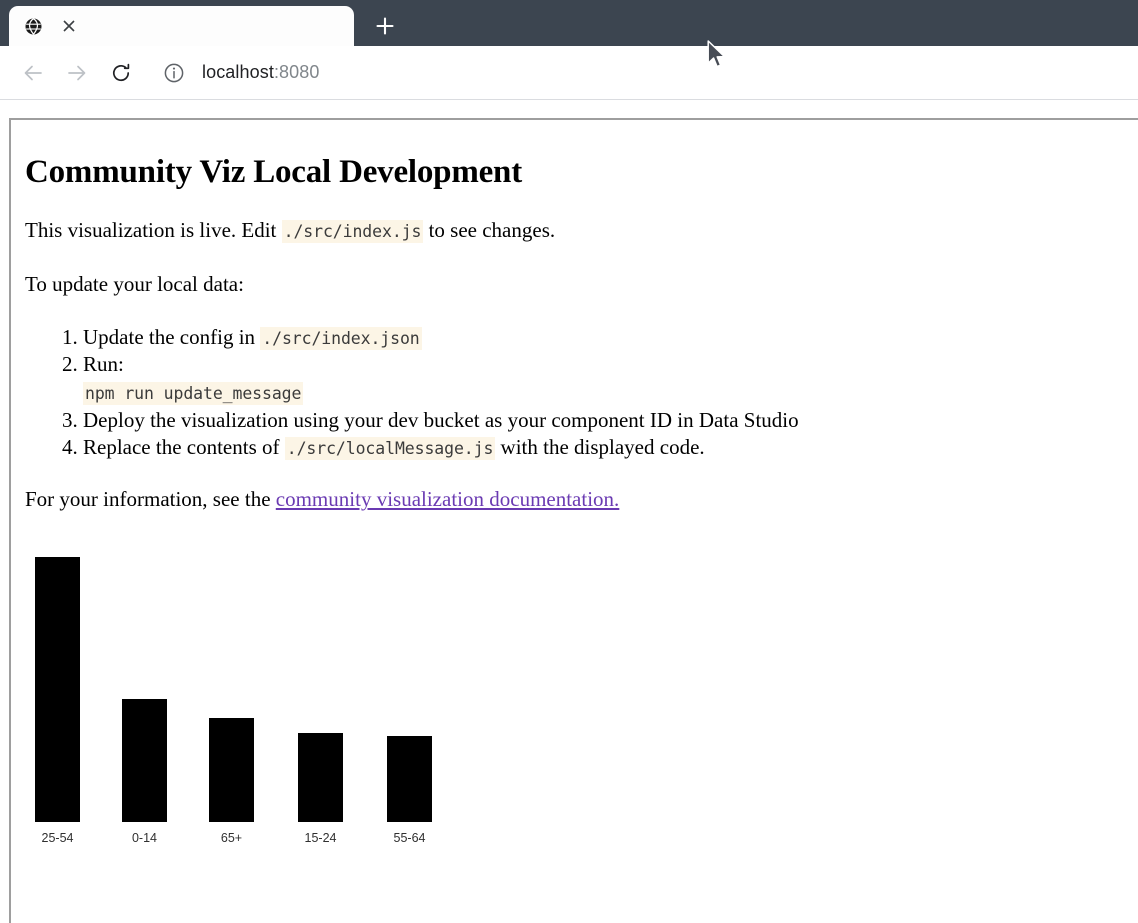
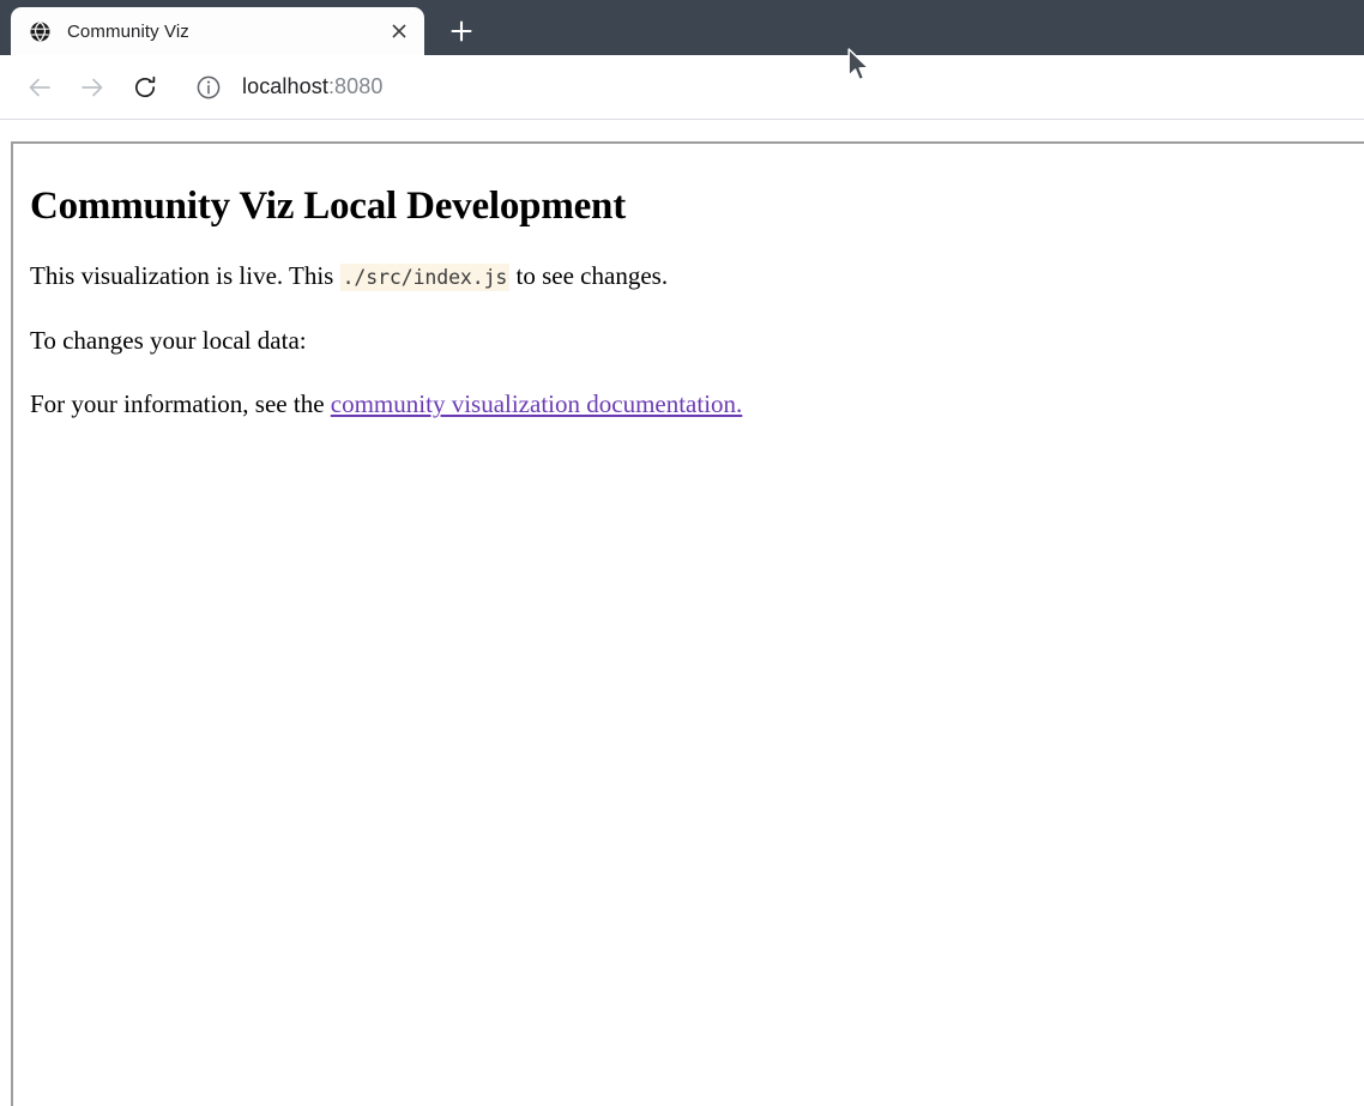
+ Community Viz
  localhost
  :8080
  Community Viz Local Development
- This visualization is live. Edit ./src/index.js to see changes.
+ This visualization is live. This ./src/index.js to see changes.
- To update your local data:
+ To changes your local data:
- Update the config in ./src/index.json
- Run:
- npm run update_message
- Deploy the visualization using your dev bucket as your component ID in Data Studio
- Replace the contents of ./src/localMessage.js with the displayed code.
  For your information, see the community visualization documentation.
- 25-54
- 0-14
- 65+
- 15-24
- 55-64
